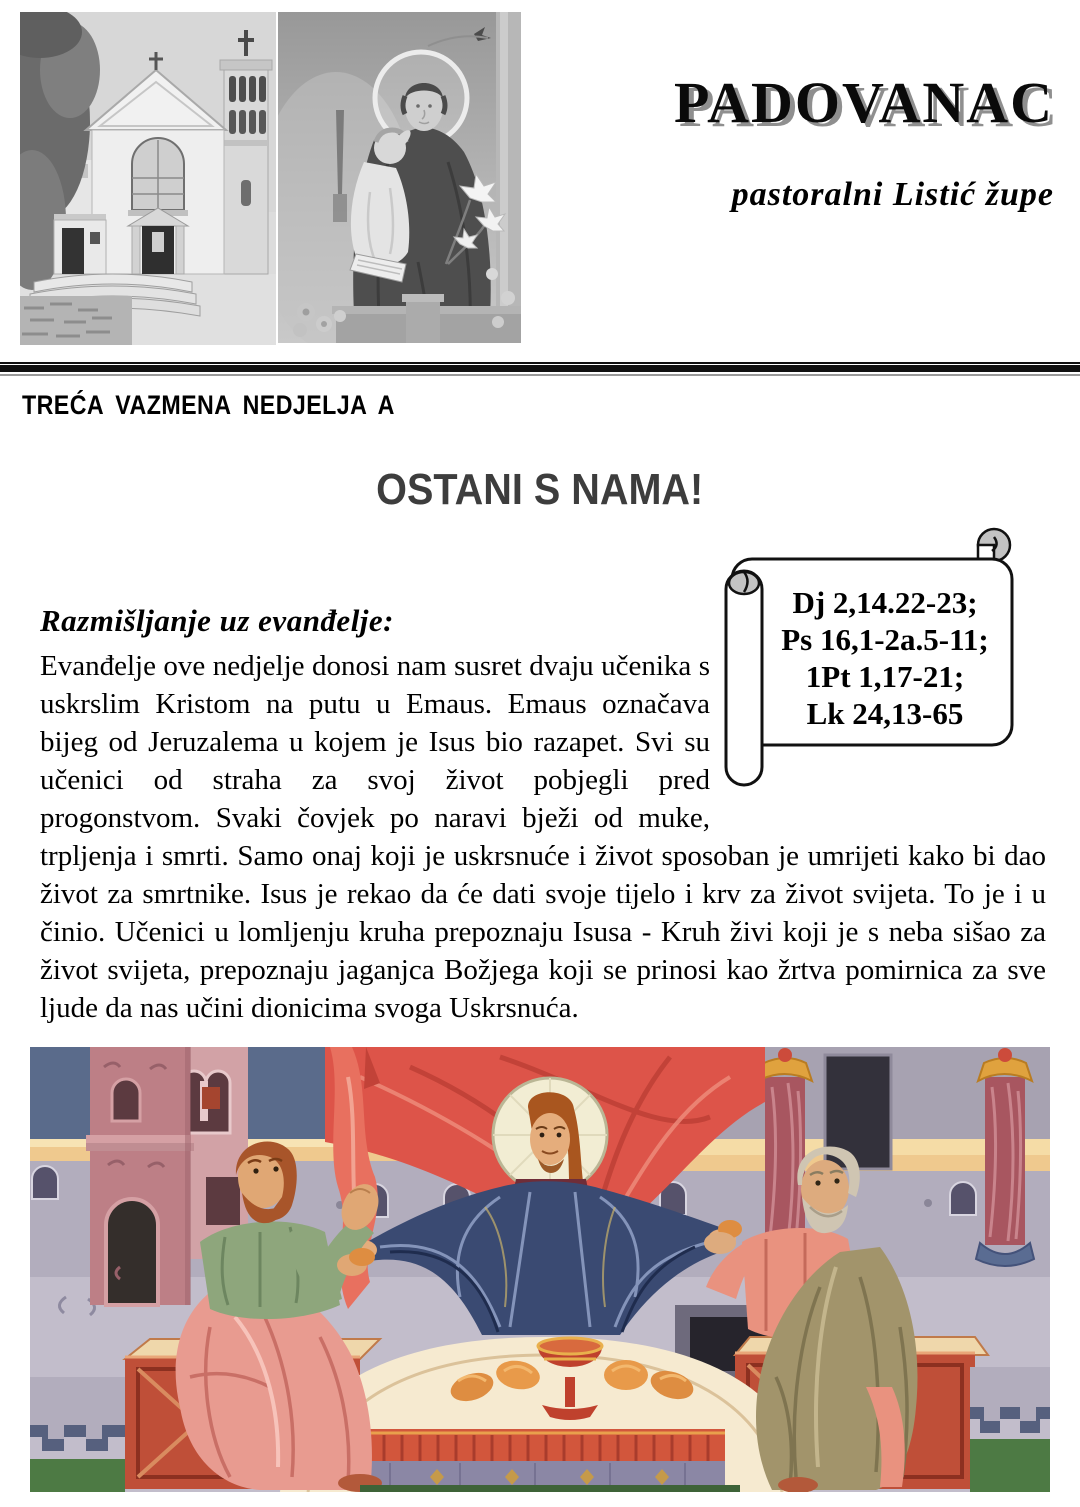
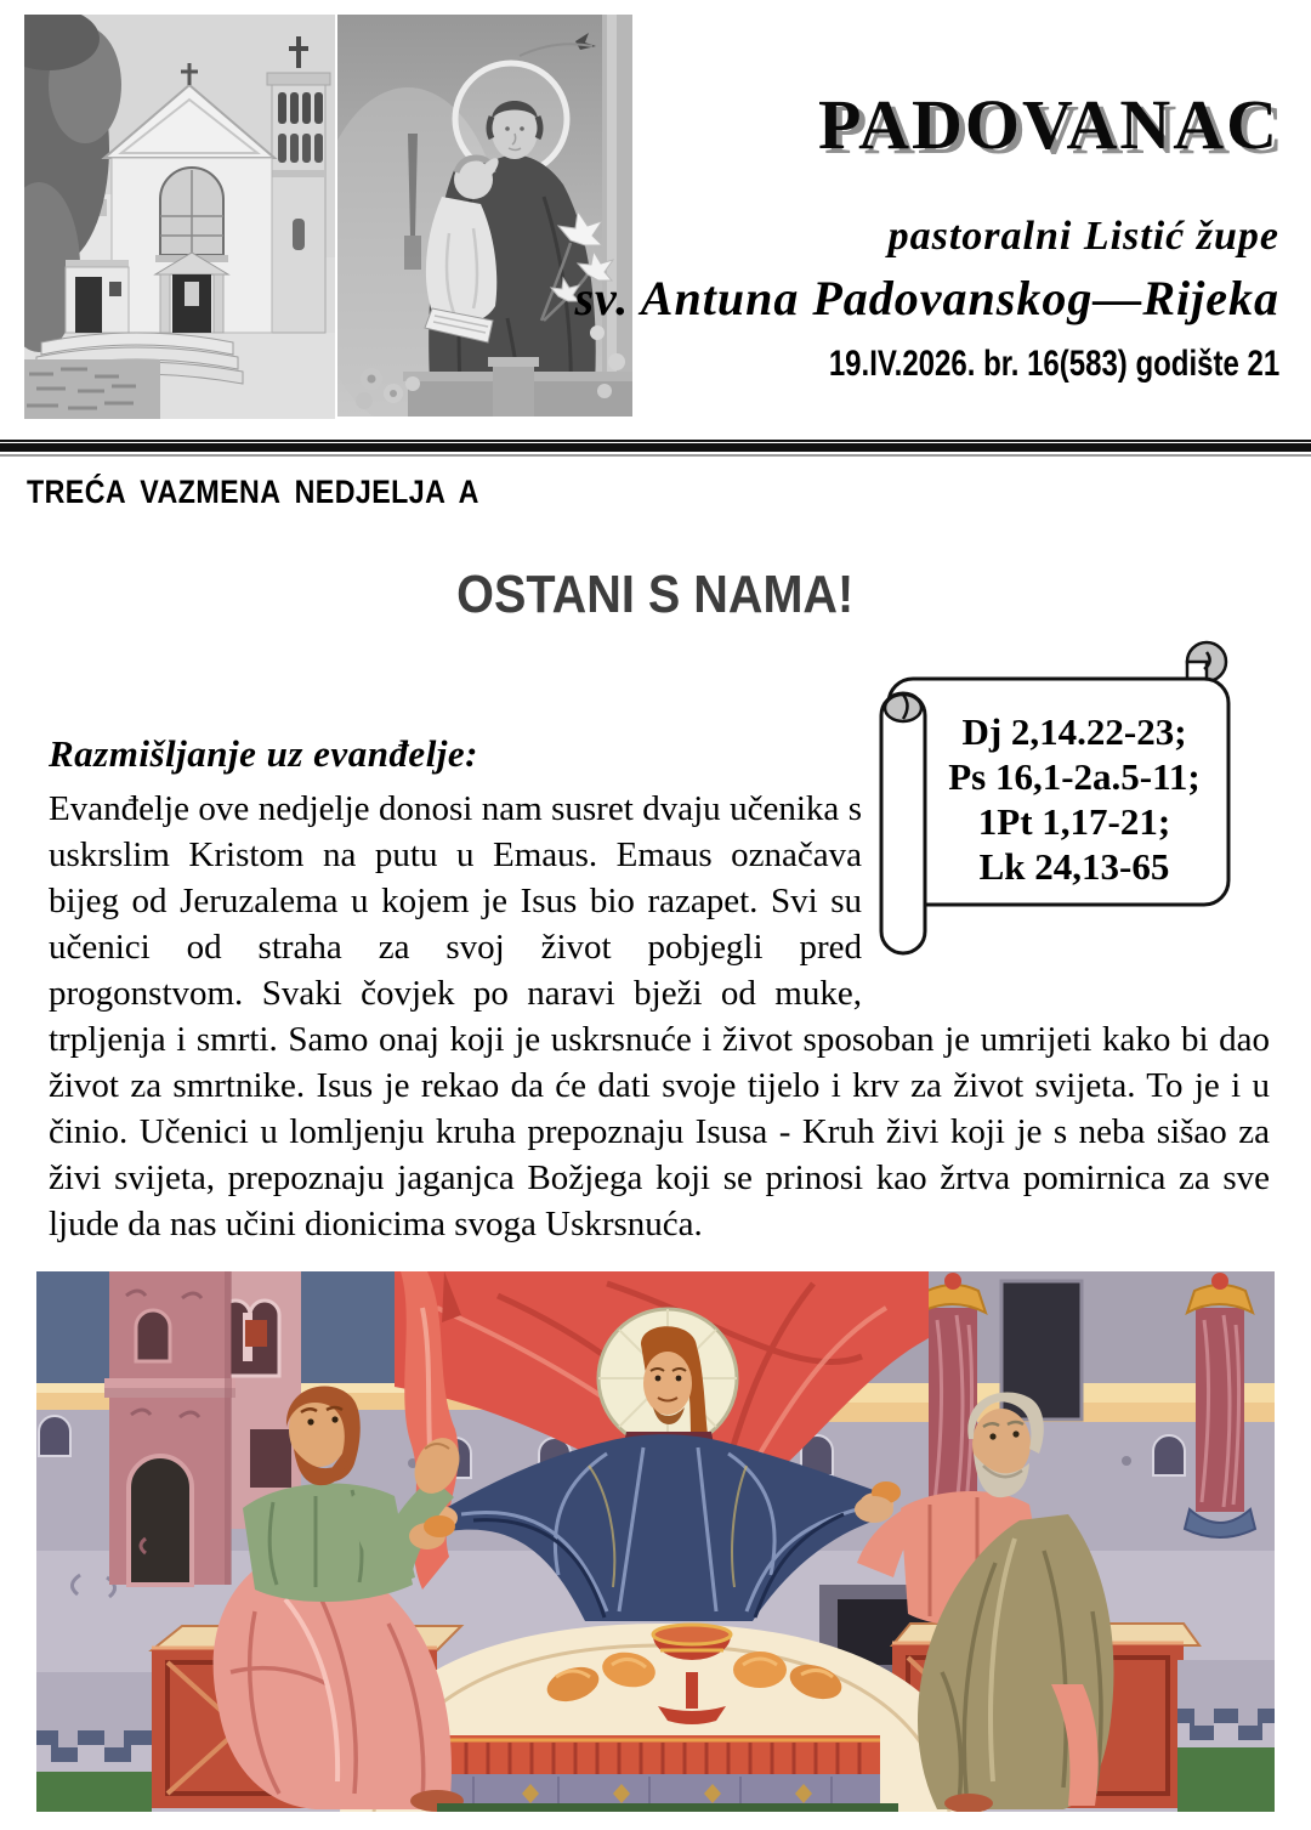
  PADOVANAC
  pastoralni Listić župe
+ sv. Antuna Padovanskog—Rijeka
+ 19.IV.2026. br. 16(583) godište 21
  TREĆA VAZMENA NEDJELJA A
  OSTANI S NAMA!
  Dj 2,14.22-23;
  Ps 16,1-2a.5-11;
  1Pt 1,17-21;
  Lk 24,13-65
  Razmišljanje uz evanđelje:
- Evanđelje ove nedjelje donosi nam susret dvaju učenika s uskrslim Kristom na putu u Emaus. Emaus označava bijeg od Jeruzalema u kojem je Isus bio razapet. Svi su učenici od straha za svoj život pobjegli pred progonstvom. Svaki čovjek po naravi bježi od muke, trpljenja i smrti. Samo onaj koji je uskrsnuće i život sposoban je umrijeti kako bi dao život za smrtnike. Isus je rekao da će dati svoje tijelo i krv za život svijeta. To je i u činio. Učenici u lomljenju kruha prepoznaju Isusa - Kruh živi koji je s neba sišao za život svijeta, prepoznaju jaganjca Božjega koji se prinosi kao žrtva pomirnica za sve ljude da nas učini dionicima svoga Uskrsnuća.
+ Evanđelje ove nedjelje donosi nam susret dvaju učenika s uskrslim Kristom na putu u Emaus. Emaus označava bijeg od Jeruzalema u kojem je Isus bio razapet. Svi su učenici od straha za svoj život pobjegli pred progonstvom. Svaki čovjek po naravi bježi od muke, trpljenja i smrti. Samo onaj koji je uskrsnuće i život sposoban je umrijeti kako bi dao život za smrtnike. Isus je rekao da će dati svoje tijelo i krv za život svijeta. To je i u činio. Učenici u lomljenju kruha prepoznaju Isusa - Kruh živi koji je s neba sišao za živi svijeta, prepoznaju jaganjca Božjega koji se prinosi kao žrtva pomirnica za sve ljude da nas učini dionicima svoga Uskrsnuća.
